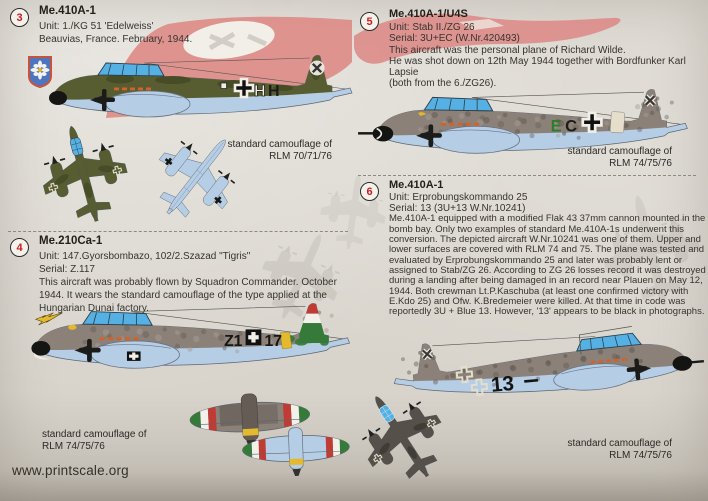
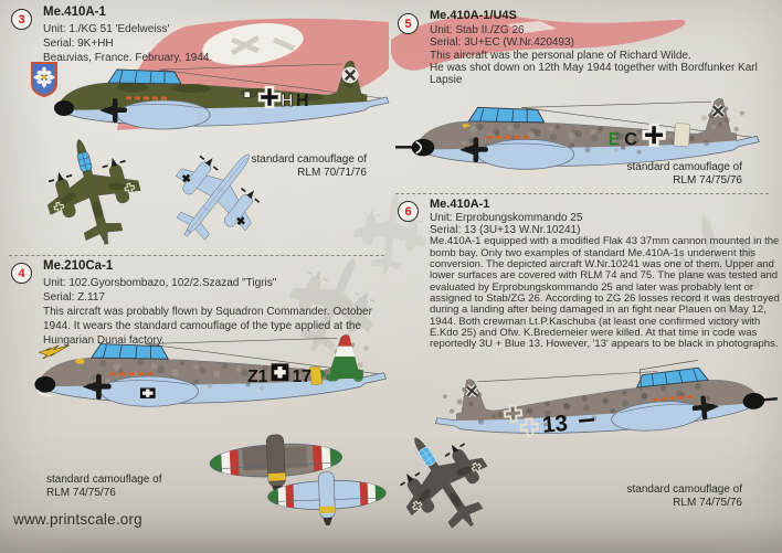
  3
  Me.410A-1
  Unit: 1./KG 51 'Edelweiss'
+ Serial: 9K+HH
  Beauvias, France. February, 1944.
  H
  H
  standard camouflage of
  RLM 70/71/76
  4
  Me.210Ca-1
- Unit: 147.Gyorsbombazo, 102/2.Szazad "Tigris"
+ Unit: 102.Gyorsbombazo, 102/2.Szazad "Tigris"
  Serial: Z.117
  This aircraft was probably flown by Squadron Commander. October 1944. It wears the standard camouflage of the type applied at the Hungarian Dunai factory.
  Z1
  17
  standard camouflage of
  RLM 74/75/76
  www.printscale.org
  5
  Me.410A-1/U4S
  Unit: Stab II./ZG 26
  Serial: 3U+EC (W.Nr.420493)
  This aircraft was the personal plane of Richard Wilde.
  He was shot down on 12th May 1944 together with Bordfunker Karl Lapsie
- (both from the 6./ZG26).
  E
  C
  standard camouflage of
  RLM 74/75/76
  6
  Me.410A-1
  Unit: Erprobungskommando 25
  Serial: 13 (3U+13 W.Nr.10241)
- Me.410A-1 equipped with a modified Flak 43 37mm cannon mounted in the bomb bay. Only two examples of standard Me.410A-1s underwent this conversion. The depicted aircraft W.Nr.10241 was one of them. Upper and lower surfaces are covered with RLM 74 and 75. The plane was tested and evaluated by Erprobungskommando 25 and later was probably lent or assigned to Stab/ZG 26. According to ZG 26 losses record it was destroyed during a landing after being damaged in an record near Plauen on May 12, 1944. Both crewman Lt.P.Kaschuba (at least one confirmed victory with E.Kdo 25) and Ofw. K.Bredemeier were killed. At that time in code was reportedly 3U + Blue 13. However, '13' appears to be black in photographs.
+ Me.410A-1 equipped with a modified Flak 43 37mm cannon mounted in the bomb bay. Only two examples of standard Me.410A-1s underwent this conversion. The depicted aircraft W.Nr.10241 was one of them. Upper and lower surfaces are covered with RLM 74 and 75. The plane was tested and evaluated by Erprobungskommando 25 and later was probably lent or assigned to Stab/ZG 26. According to ZG 26 losses record it was destroyed during a landing after being damaged in an fight near Plauen on May 12, 1944. Both crewman Lt.P.Kaschuba (at least one confirmed victory with E.Kdo 25) and Ofw. K.Bredemeier were killed. At that time in code was reportedly 3U + Blue 13. However, '13' appears to be black in photographs.
  standard camouflage of
  RLM 74/75/76
